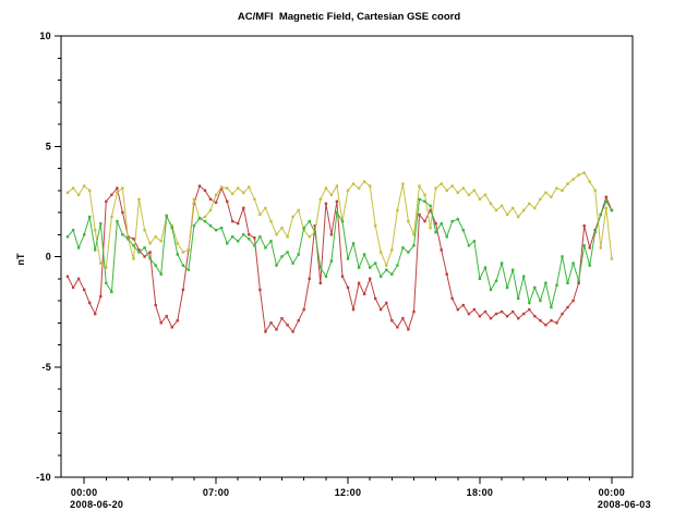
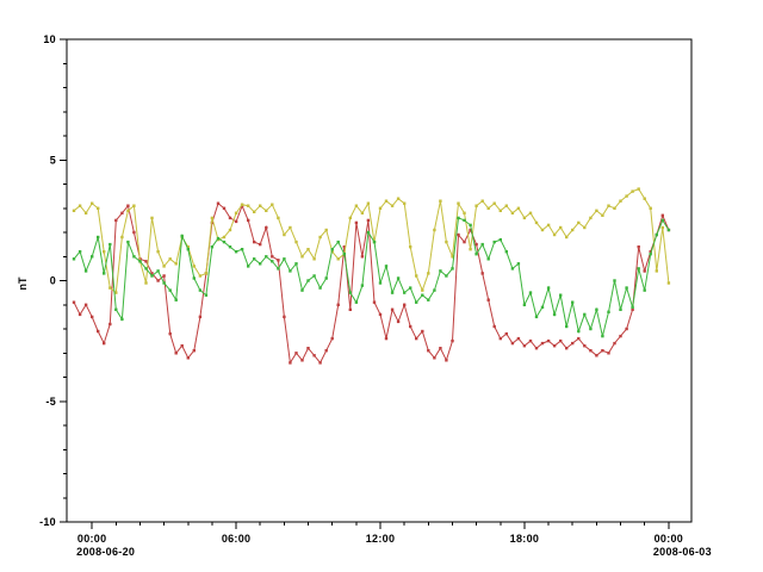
- AC/MFI Magnetic Field, Cartesian GSE coord
  10
  5
  0
  -5
  -10
  00:00
  2008-06-20
- 07:00
+ 06:00
  12:00
  18:00
  00:00
  2008-06-03
